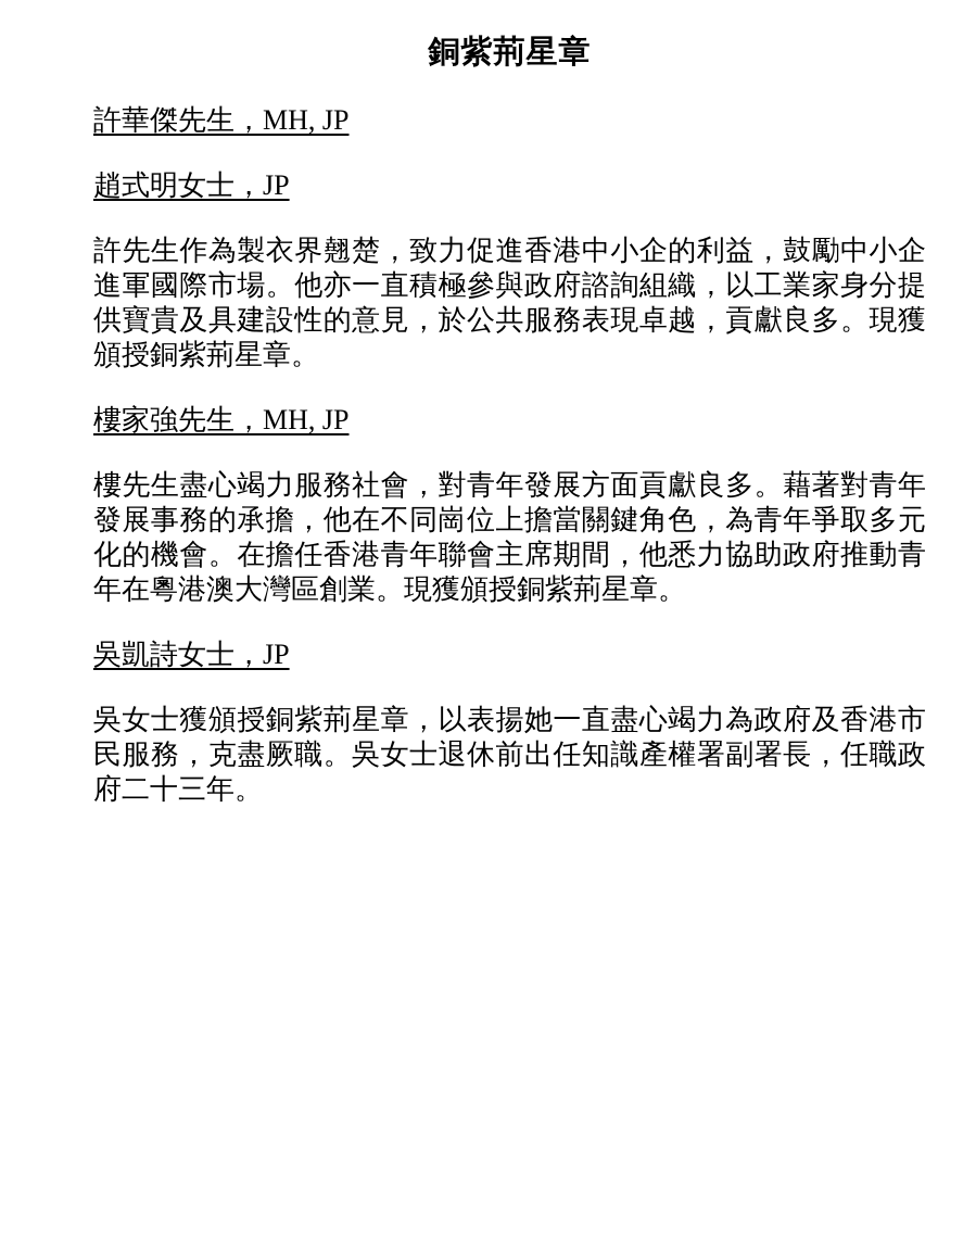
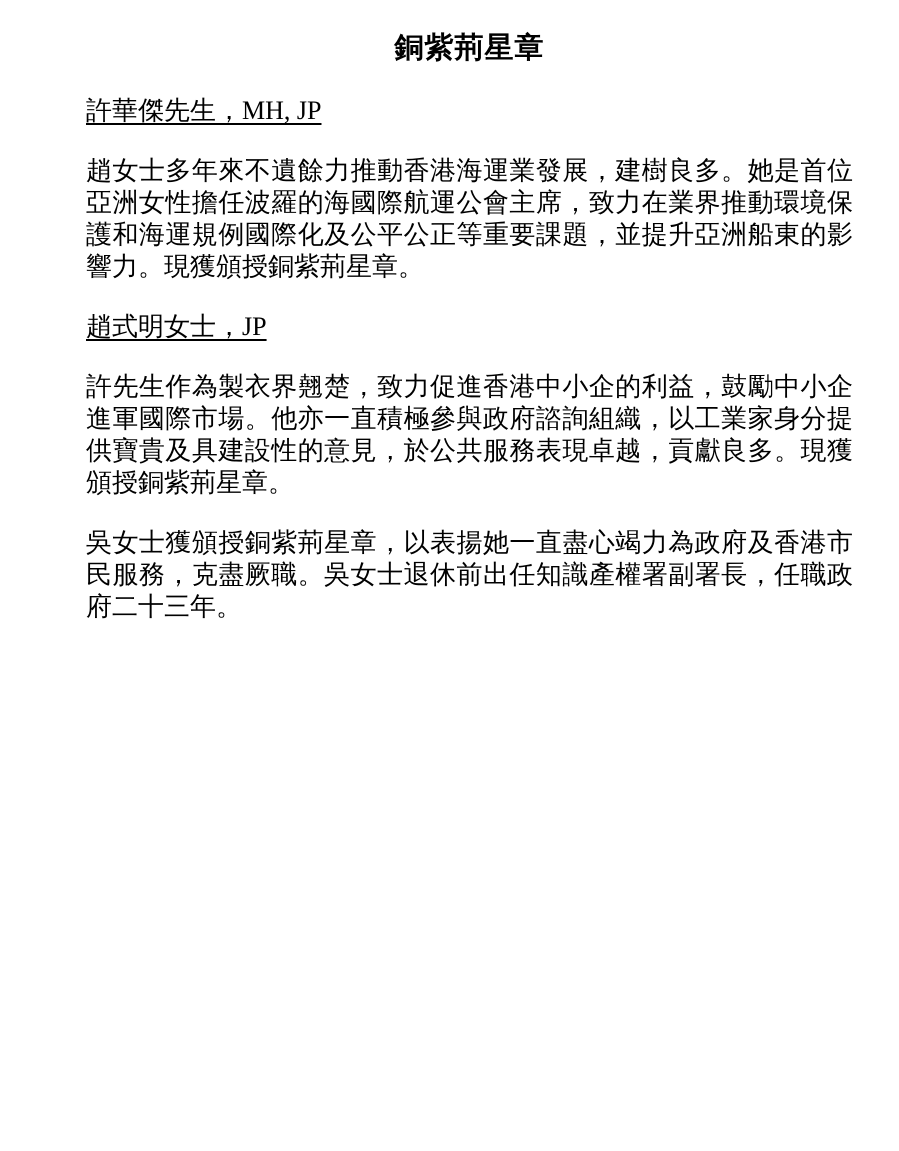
  銅紫荊星章
  許華傑先生，MH, JP
+ 趙女士多年來不遺餘力推動香港海運業發展，建樹良多。她是首位亞洲女性擔任波羅的海國際航運公會主席，致力在業界推動環境保護和海運規例國際化及公平公正等重要課題，並提升亞洲船東的影響力。現獲頒授銅紫荊星章。
  趙式明女士，JP
  許先生作為製衣界翹楚，致力促進香港中小企的利益，鼓勵中小企進軍國際市場。他亦一直積極參與政府諮詢組織，以工業家身分提供寶貴及具建設性的意見，於公共服務表現卓越，貢獻良多。現獲頒授銅紫荊星章。
- 樓家強先生，MH, JP
- 樓先生盡心竭力服務社會，對青年發展方面貢獻良多。藉著對青年發展事務的承擔，他在不同崗位上擔當關鍵角色，為青年爭取多元化的機會。在擔任香港青年聯會主席期間，他悉力協助政府推動青年在粵港澳大灣區創業。現獲頒授銅紫荊星章。
- 吳凱詩女士，JP
  吳女士獲頒授銅紫荊星章，以表揚她一直盡心竭力為政府及香港市民服務，克盡厥職。吳女士退休前出任知識產權署副署長，任職政府二十三年。
